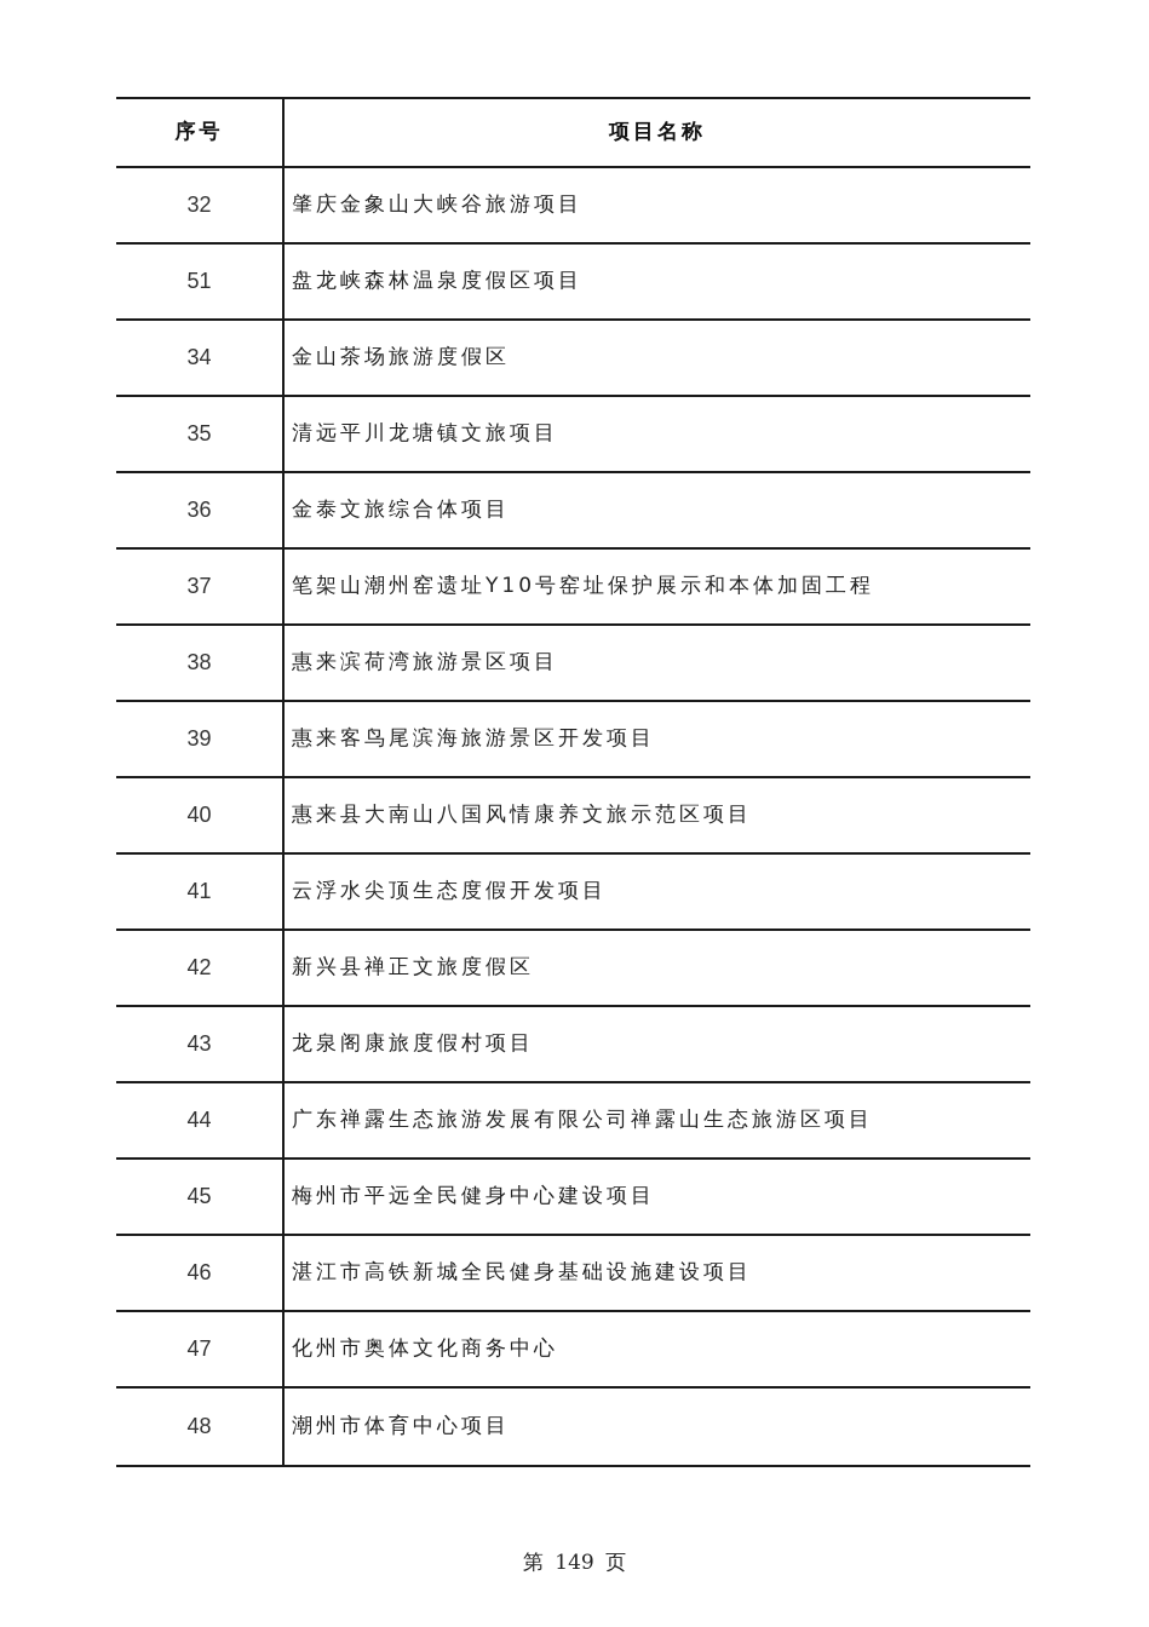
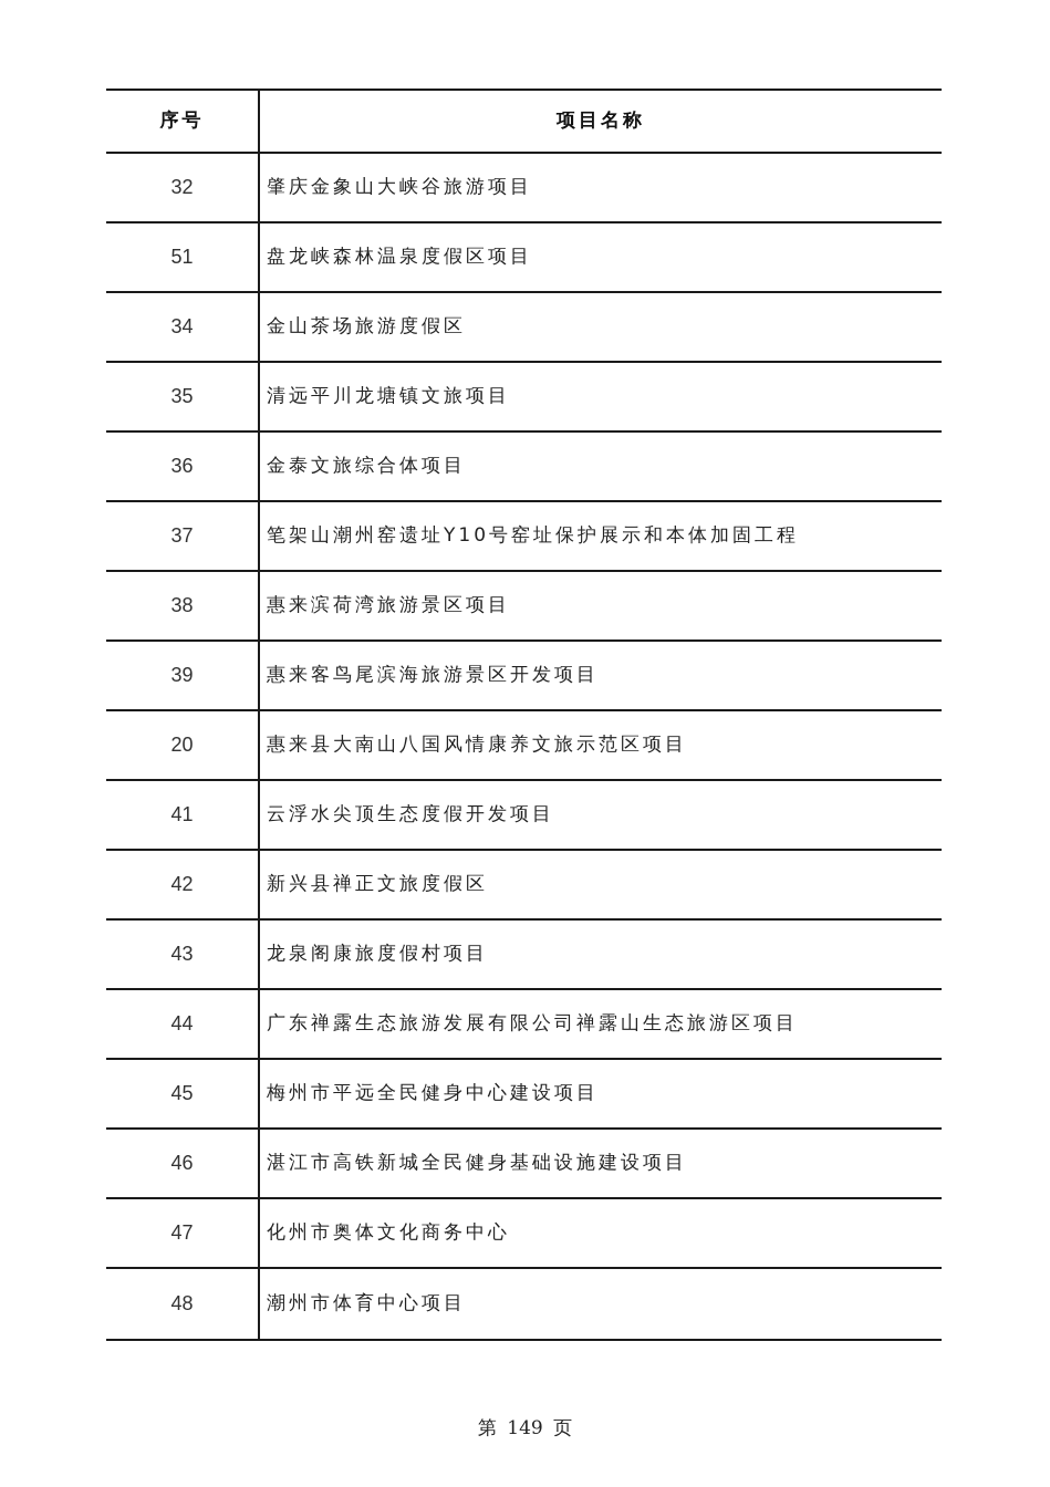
  序号
  项目名称
  32
  肇庆金象山大峡谷旅游项目
  51
  盘龙峡森林温泉度假区项目
  34
  金山茶场旅游度假区
  35
  清远平川龙塘镇文旅项目
  36
  金泰文旅综合体项目
  37
  笔架山潮州窑遗址Y10号窑址保护展示和本体加固工程
  38
  惠来滨荷湾旅游景区项目
  39
  惠来客鸟尾滨海旅游景区开发项目
- 40
+ 20
  惠来县大南山八国风情康养文旅示范区项目
  41
  云浮水尖顶生态度假开发项目
  42
  新兴县禅正文旅度假区
  43
  龙泉阁康旅度假村项目
  44
  广东禅露生态旅游发展有限公司禅露山生态旅游区项目
  45
  梅州市平远全民健身中心建设项目
  46
  湛江市高铁新城全民健身基础设施建设项目
  47
  化州市奥体文化商务中心
  48
  潮州市体育中心项目
  第 149 页
